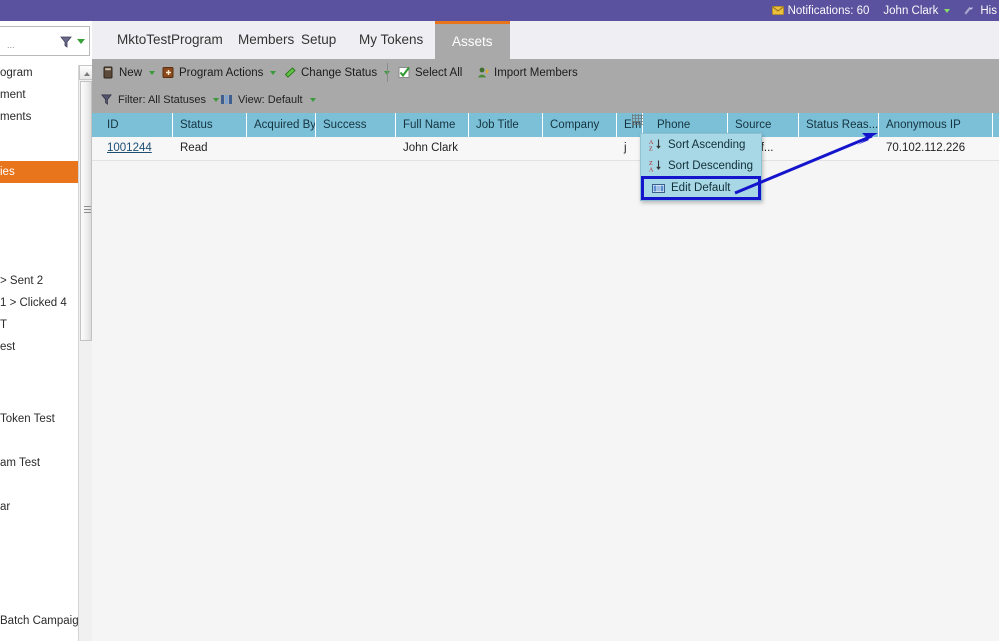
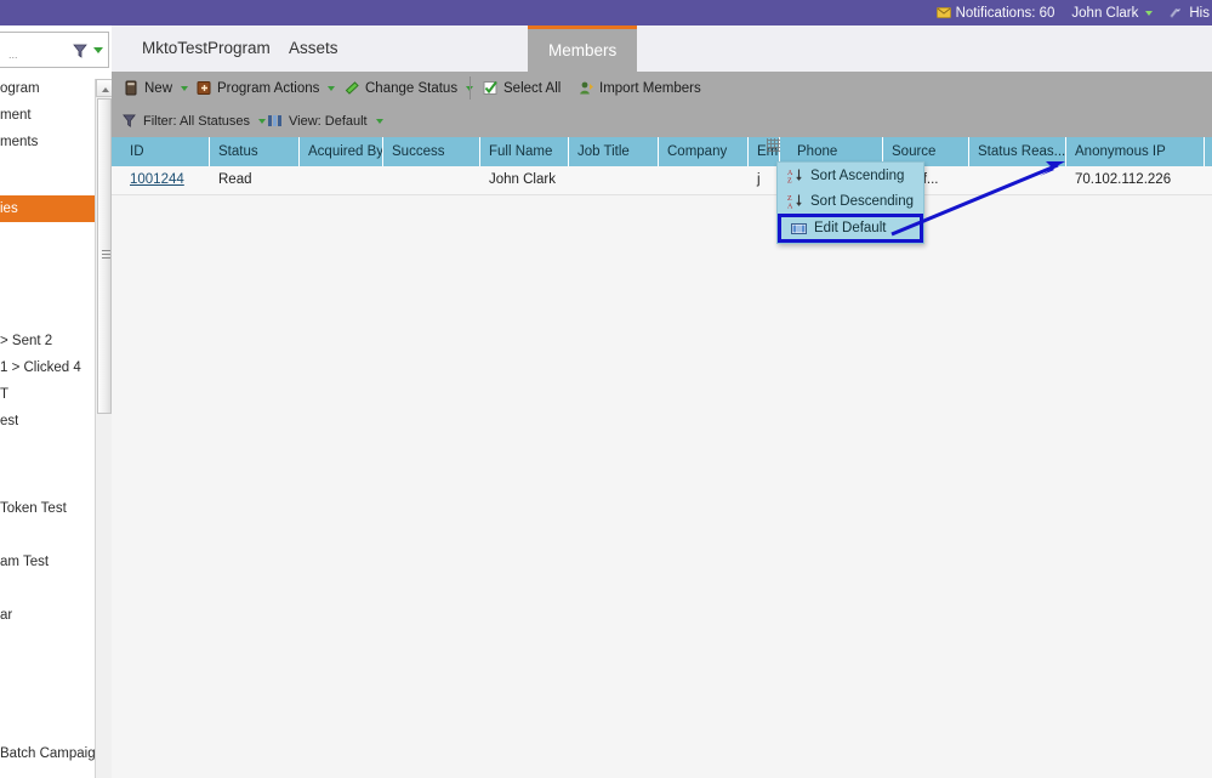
  Notifications: 60
  John Clark
  His
  ...
  ogram
  ment
  ments
  ies
  > Sent 2
  1 > Clicked 4
  T
  est
  Token Test
  am Test
  ar
  Batch Campaig
  MktoTestProgram
- Members
+ Assets
- Setup
- My Tokens
- Assets
+ Members
  New
  Program Actions
  Change Status
  Select All
  Import Members
  Filter: All Statuses
  View: Default
  ID
  Status
  Acquired By
  Success
  Full Name
  Job Title
  Company
  Em
  Phone
  Source
  Status Reas...
  Anonymous IP
  1001244
  Read
  John Clark
  j
  70.102.112.226
  Sort Ascending
  Sort Descending
  Edit Default
